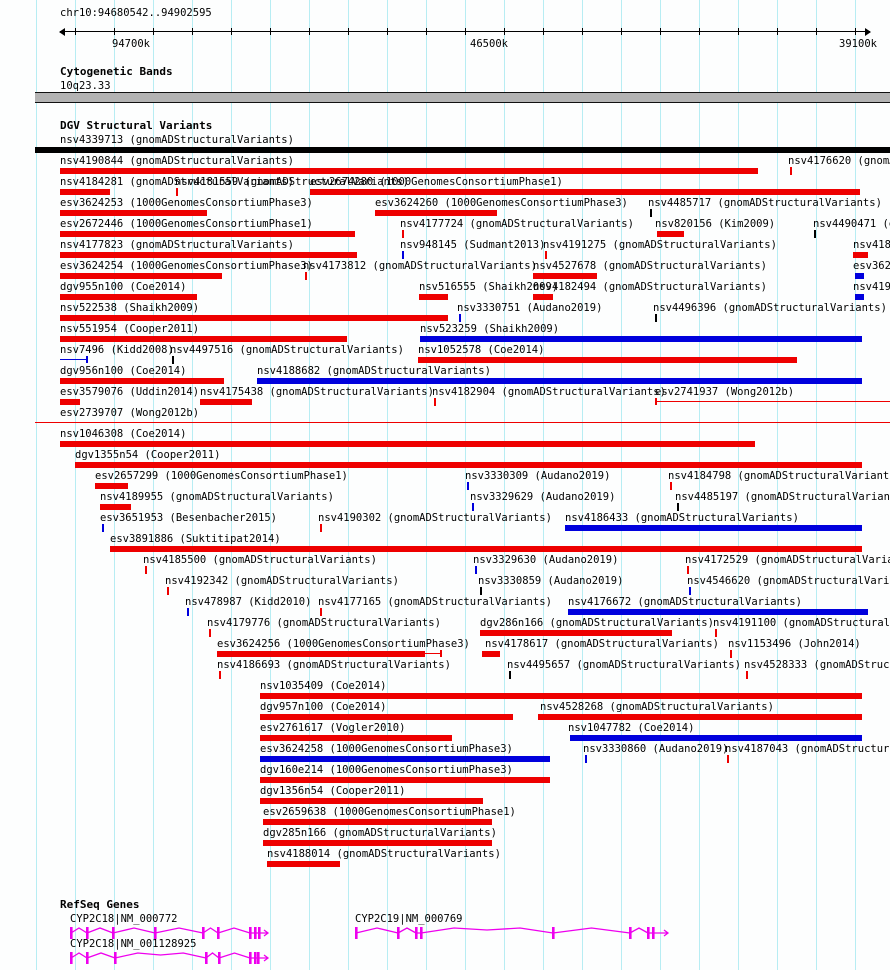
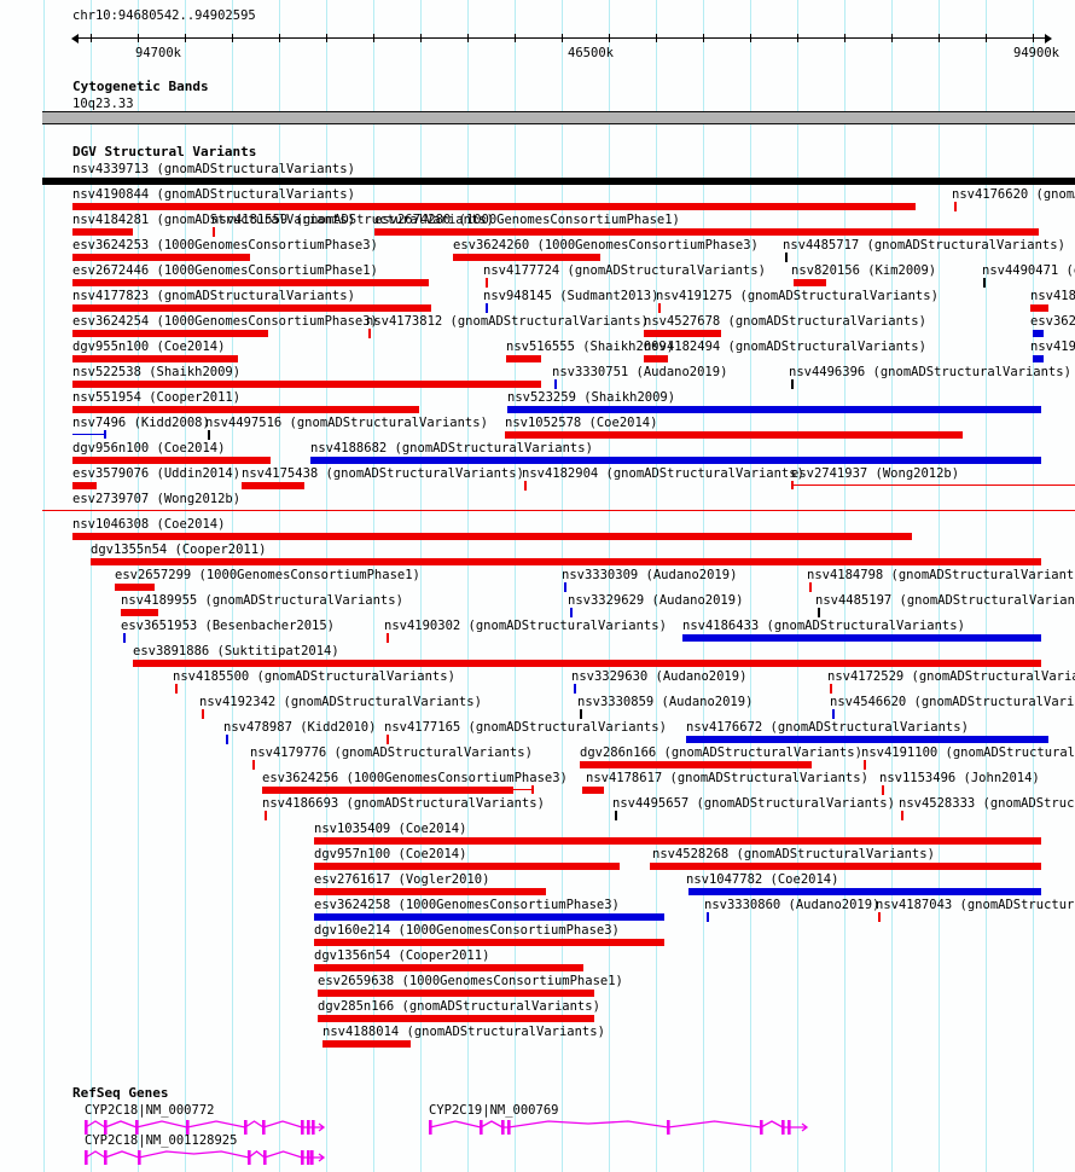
  chr10:94680542..94902595
  94700k
  46500k
- 39100k
+ 94900k
  Cytogenetic Bands
  10q23.33
  DGV Structural Variants
  nsv4339713 (gnomADStructuralVariants)
  nsv4190844 (gnomADStructuralVariants)
  nsv4176620 (gnom
  nsv4184281 (gnomADStructuralVariants)
  nsv4181559 (gnomADStructuralVariants)
  esv2674280 (1000GenomesConsortiumPhase1)
  esv3624253 (1000GenomesConsortiumPhase3)
  esv3624260 (1000GenomesConsortiumPhase3)
  nsv4485717 (gnomADStructuralVariants)
  esv2672446 (1000GenomesConsortiumPhase1)
  nsv4177724 (gnomADStructuralVariants)
  nsv820156 (Kim2009)
  nsv4490471 (
  nsv4177823 (gnomADStructuralVariants)
  nsv948145 (Sudmant2013)
  nsv4191275 (gnomADStructuralVariants)
  nsv418
  esv3624254 (1000GenomesConsortiumPhase3)
  nsv4173812 (gnomADStructuralVariants)
  nsv4527678 (gnomADStructuralVariants)
  esv362
  dgv955n100 (Coe2014)
  nsv516555 (Shaikh2009)
  nsv4182494 (gnomADStructuralVariants)
  nsv419
  nsv522538 (Shaikh2009)
  nsv3330751 (Audano2019)
  nsv4496396 (gnomADStructuralVariants)
  nsv551954 (Cooper2011)
  nsv523259 (Shaikh2009)
  nsv7496 (Kidd2008)
  nsv4497516 (gnomADStructuralVariants)
  nsv1052578 (Coe2014)
  dgv956n100 (Coe2014)
  nsv4188682 (gnomADStructuralVariants)
  esv3579076 (Uddin2014)
  nsv4175438 (gnomADStructuralVariants)
  nsv4182904 (gnomADStructuralVariants)
  esv2741937 (Wong2012b)
  esv2739707 (Wong2012b)
  nsv1046308 (Coe2014)
  dgv1355n54 (Cooper2011)
  esv2657299 (1000GenomesConsortiumPhase1)
  nsv3330309 (Audano2019)
  nsv4184798 (gnomADStructuralVariant
  nsv4189955 (gnomADStructuralVariants)
  nsv3329629 (Audano2019)
  nsv4485197 (gnomADStructuralVarian
  esv3651953 (Besenbacher2015)
  nsv4190302 (gnomADStructuralVariants)
  nsv4186433 (gnomADStructuralVariants)
  esv3891886 (Suktitipat2014)
  nsv4185500 (gnomADStructuralVariants)
  nsv3329630 (Audano2019)
  nsv4172529 (gnomADStructuralVari
  nsv4192342 (gnomADStructuralVariants)
  nsv3330859 (Audano2019)
  nsv4546620 (gnomADStructuralVari
  nsv478987 (Kidd2010)
  nsv4177165 (gnomADStructuralVariants)
  nsv4176672 (gnomADStructuralVariants)
  nsv4179776 (gnomADStructuralVariants)
  dgv286n166 (gnomADStructuralVariants)
  nsv4191100 (gnomADStructural
  esv3624256 (1000GenomesConsortiumPhase3)
  nsv4178617 (gnomADStructuralVariants)
  nsv1153496 (John2014)
  nsv4186693 (gnomADStructuralVariants)
  nsv4495657 (gnomADStructuralVariants)
  nsv4528333 (gnomADStruc
  nsv1035409 (Coe2014)
  dgv957n100 (Coe2014)
  nsv4528268 (gnomADStructuralVariants)
  esv2761617 (Vogler2010)
  nsv1047782 (Coe2014)
  esv3624258 (1000GenomesConsortiumPhase3)
  nsv3330860 (Audano2019)
  nsv4187043 (gnomADStructur
  dgv160e214 (1000GenomesConsortiumPhase3)
  dgv1356n54 (Cooper2011)
  esv2659638 (1000GenomesConsortiumPhase1)
  dgv285n166 (gnomADStructuralVariants)
  nsv4188014 (gnomADStructuralVariants)
  RefSeq Genes
  CYP2C18|NM_000772
  CYP2C19|NM_000769
  CYP2C18|NM_001128925
